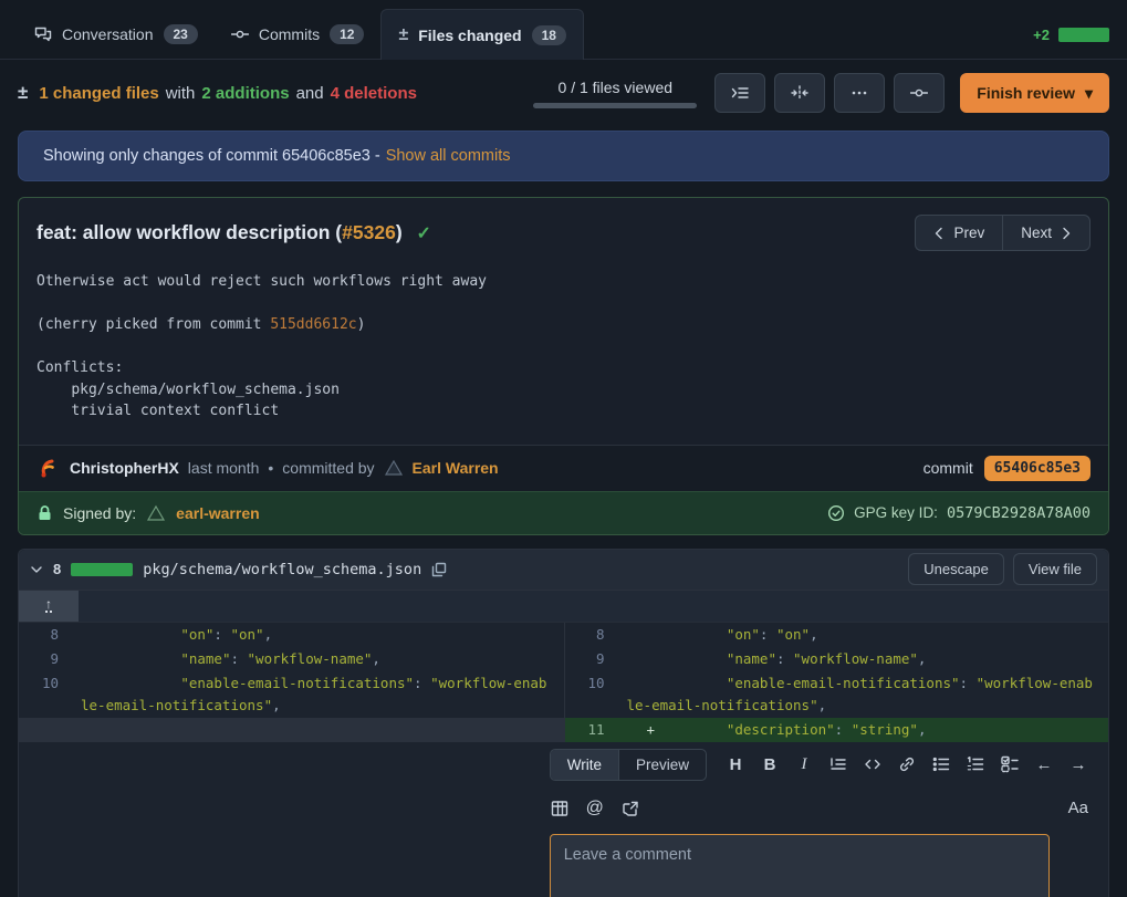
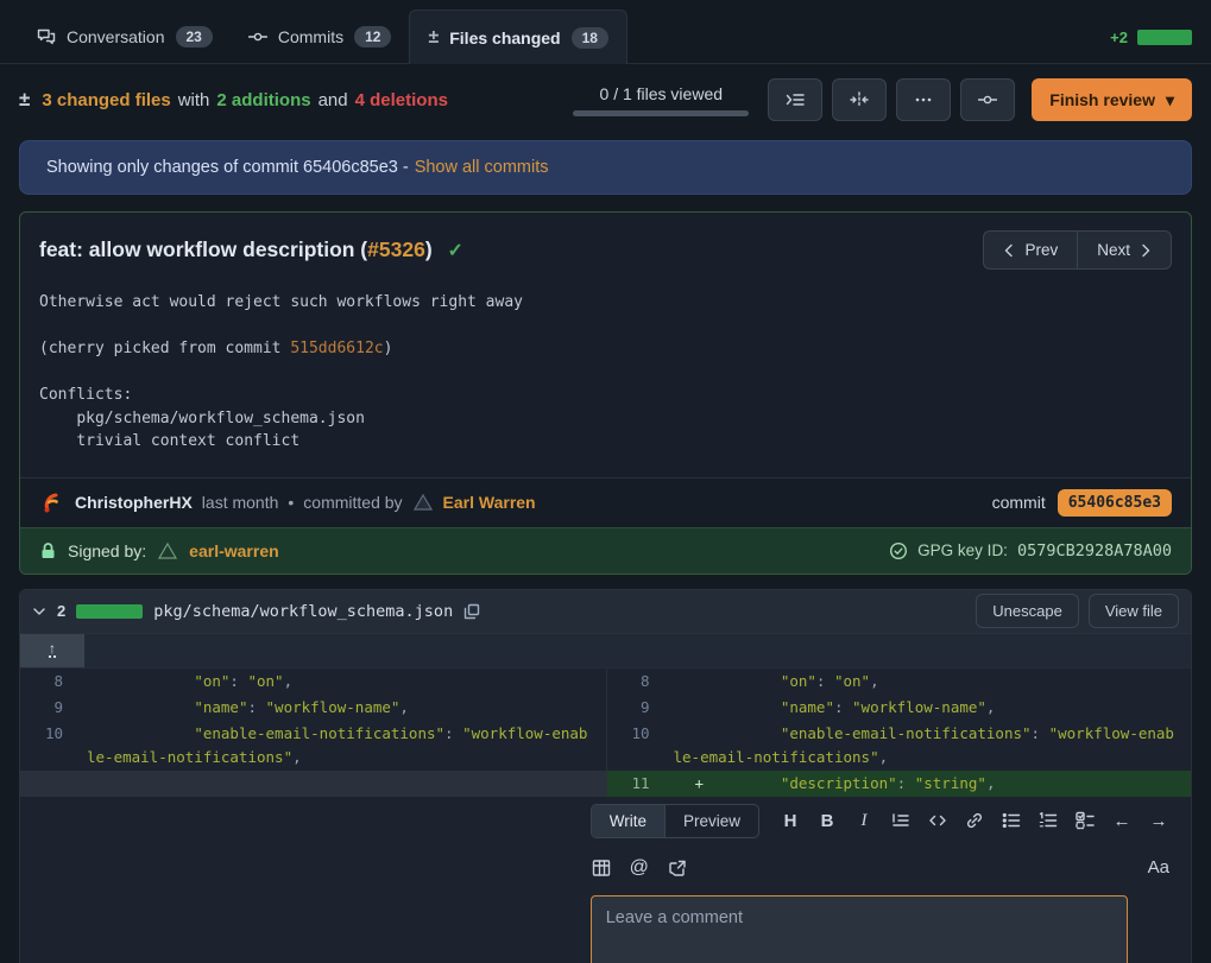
  Conversation
  23
  Commits
  12
  ±
  Files changed
  18
  +2
  ±
- 1 changed files
+ 3 changed files
  with
  2 additions
  and
  4 deletions
  0 / 1 files viewed
  Finish review
  ▾
  Showing only changes of commit 65406c85e3 -
  Show all commits
  feat: allow workflow description (#5326) ✓
  Prev
  Next
  Otherwise act would reject such workflows right away (cherry picked from commit 515dd6612c) Conflicts: pkg/schema/workflow_schema.json trivial context conflict
  ChristopherHX
  last month
  •
  committed by
  Earl Warren
  commit
  65406c85e3
  Signed by:
  earl-warren
  GPG key ID:
  0579CB2928A78A00
- 8
+ 2
  pkg/schema/workflow_schema.json
  Unescape
  View file
  ↑
  8	"on": "on",
  9	"name": "workflow-name",
  10	"enable-email-notifications": "workflow-enable-email-notifications",
  8	"on": "on",
  9	"name": "workflow-name",
  10	"enable-email-notifications": "workflow-enable-email-notifications",
  11	+ "description": "string",
  Write
  Preview
  H
  B
  I
  ←
  →
  @
  Aa
  Leave a comment
